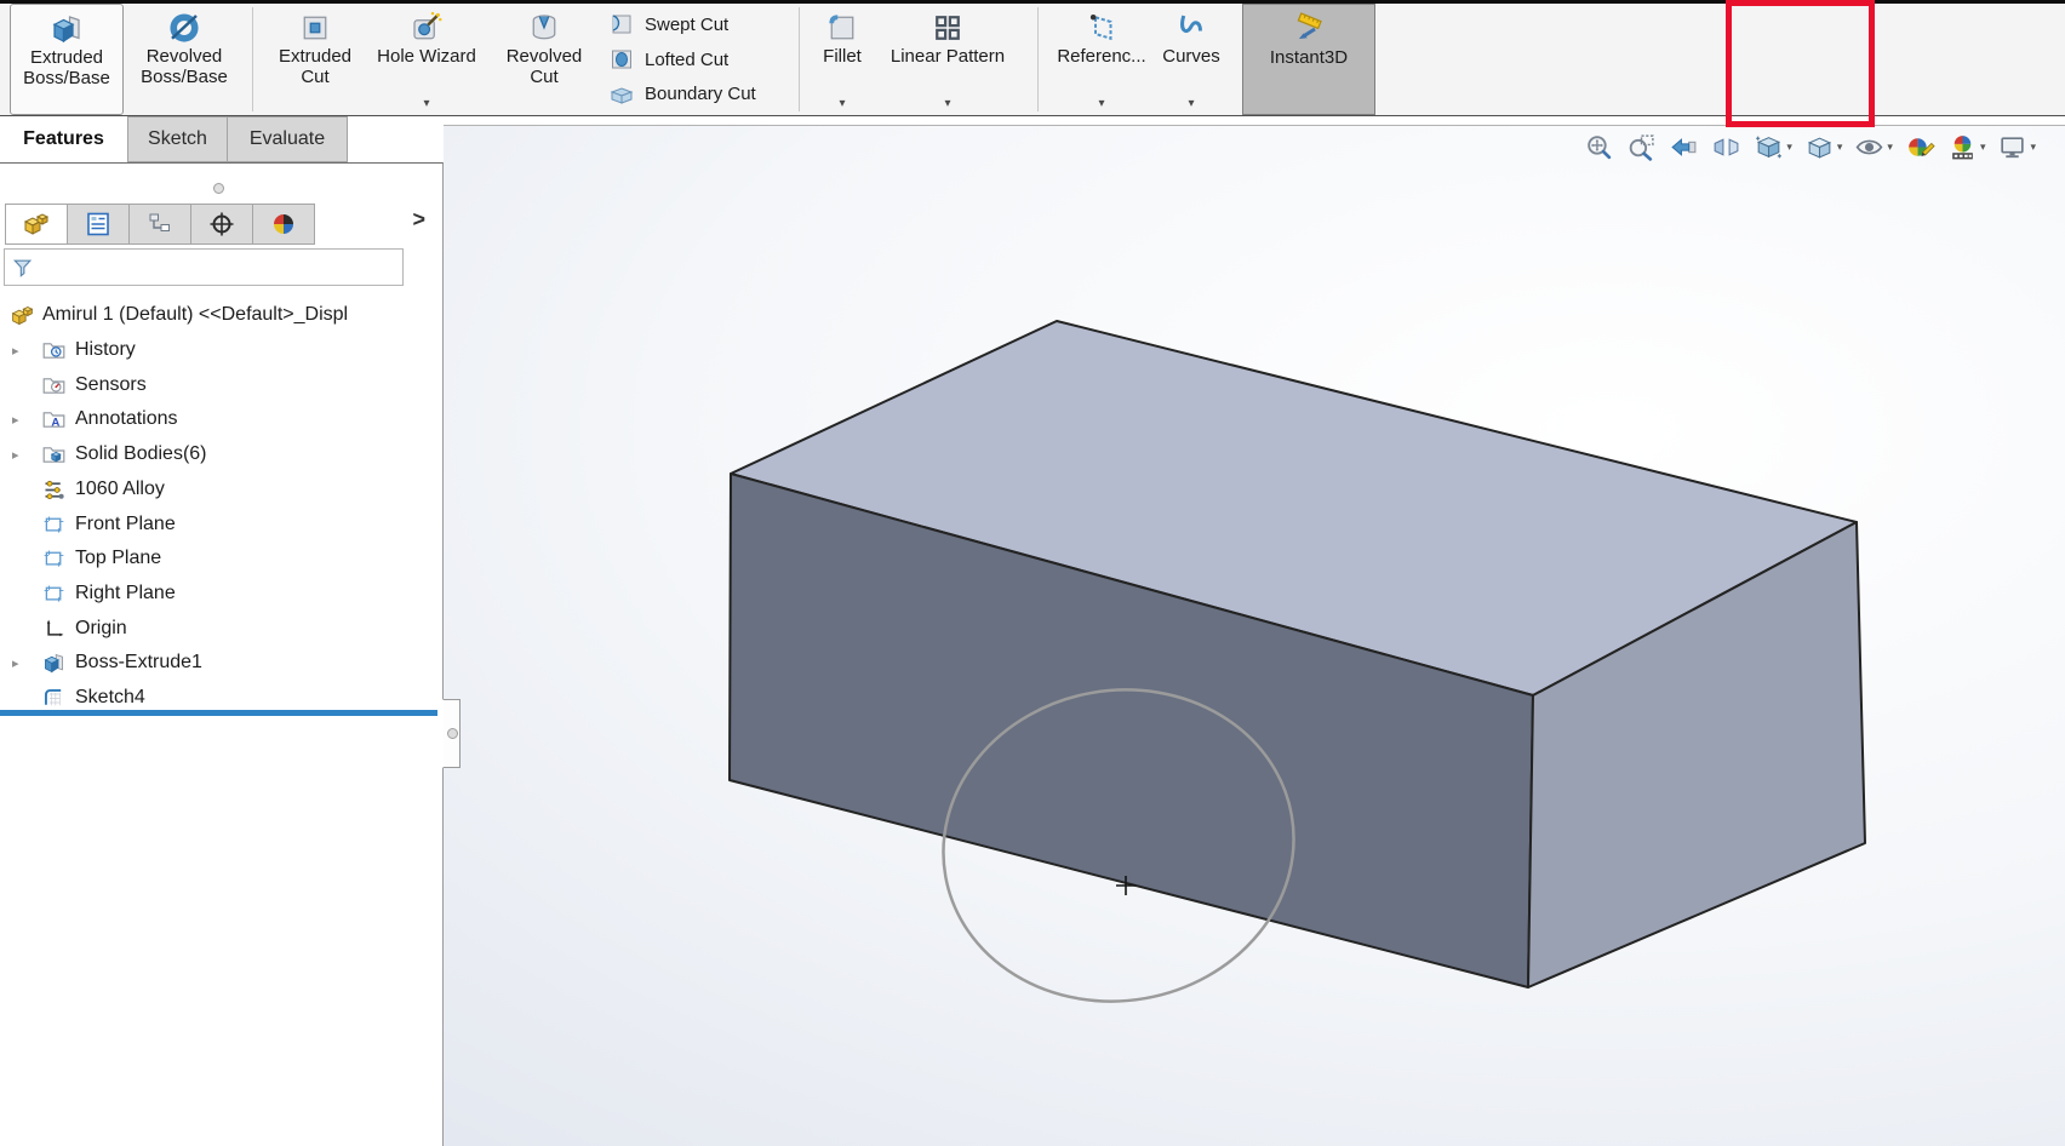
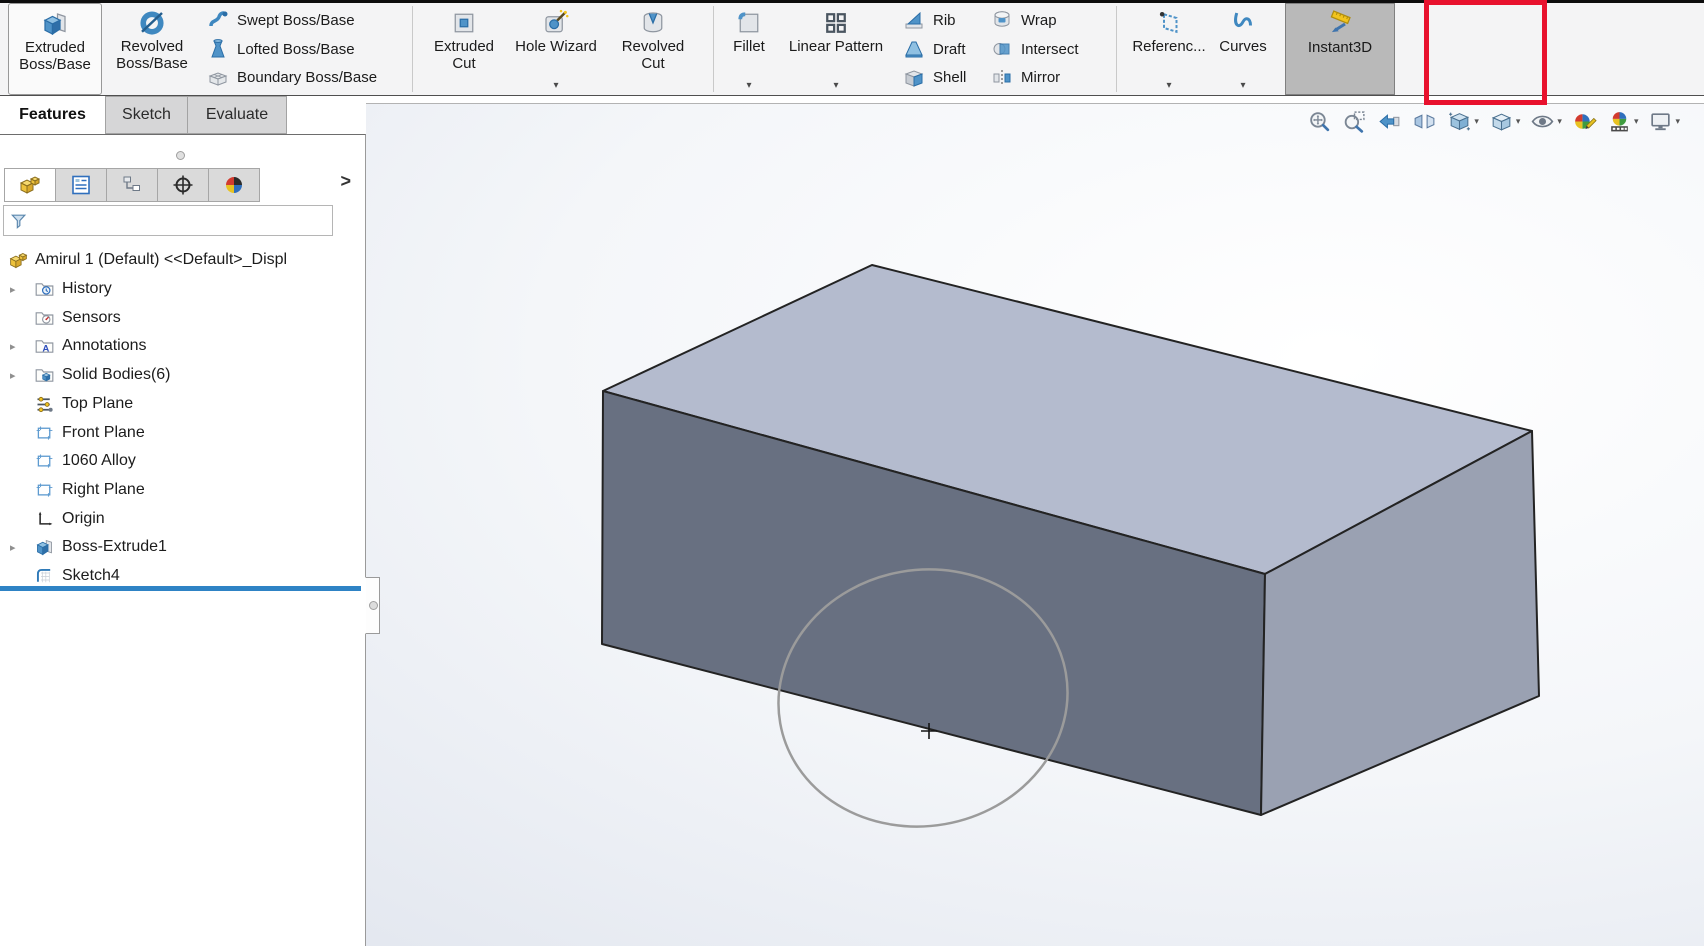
  Extruded
  Boss/Base
  Revolved
  Boss/Base
+ Swept Boss/Base
+ Lofted Boss/Base
+ Boundary Boss/Base
  Extruded
  Cut
  Hole Wizard
  ▾
  Revolved
  Cut
- Swept Cut
- Lofted Cut
- Boundary Cut
  Fillet
  ▾
  Linear Pattern
  ▾
+ Rib
+ Draft
+ Shell
+ Wrap
+ Intersect
+ Mirror
  Referenc...
  ▾
  Curves
  ▾
  Instant3D
  Features
  Sketch
  Evaluate
  ▾
  ▾
  ▾
  ▾
  ▾
  >
  Amirul 1 (Default) <<Default>_Displ
  ▸
  History
  Sensors
  ▸
  A
  Annotations
  ▸
  Solid Bodies(6)
- 1060 Alloy
+ Top Plane
  Front Plane
- Top Plane
+ 1060 Alloy
  Right Plane
  Origin
  ▸
  Boss-Extrude1
  Sketch4
